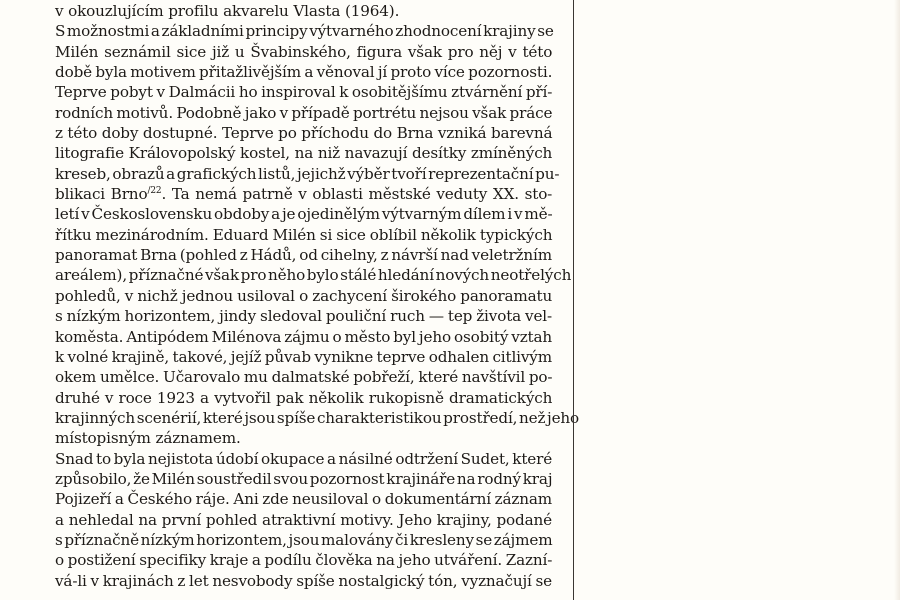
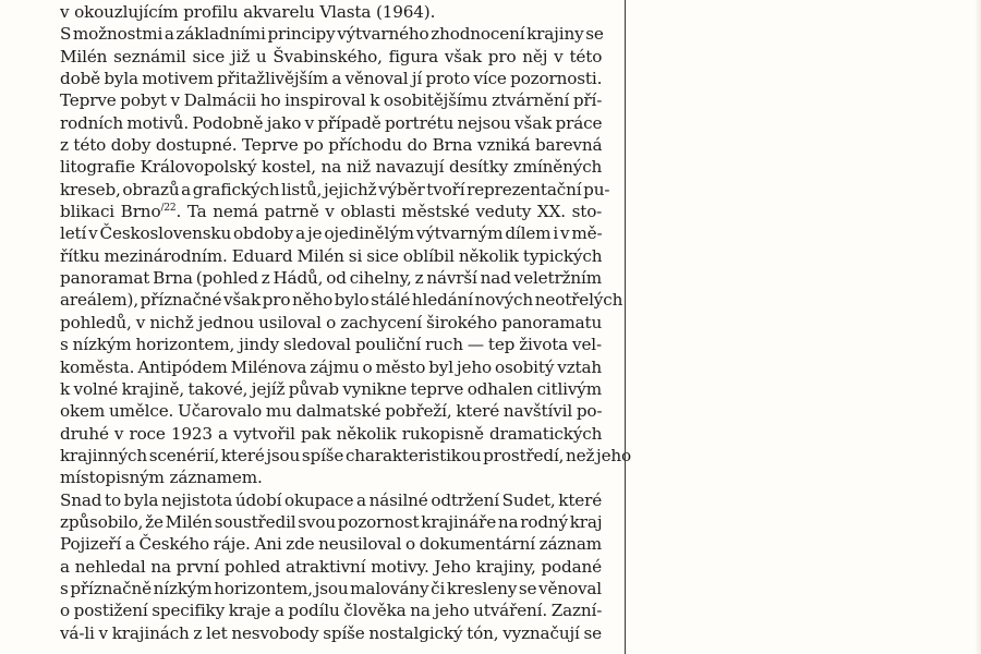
  v okouzlujícím profilu akvarelu Vlasta (1964).
  S možnostmi a základními principy výtvarného zhodnocení krajiny se
  Milén seznámil sice již u Švabinského, figura však pro něj v této
  době byla motivem přitažlivějším a věnoval jí proto více pozornosti.
  Teprve pobyt v Dalmácii ho inspiroval k osobitějšímu ztvárnění pří-
  rodních motivů. Podobně jako v případě portrétu nejsou však práce
  z této doby dostupné. Teprve po příchodu do Brna vzniká barevná
  litografie Královopolský kostel, na niž navazují desítky zmíněných
  kreseb, obrazů a grafických listů, jejichž výběr tvoří reprezentační pu-
  blikaci Brno/22. Ta nemá patrně v oblasti městské veduty XX. sto-
  letí v Československu obdoby a je ojedinělým výtvarným dílem i v mě-
  řítku mezinárodním. Eduard Milén si sice oblíbil několik typických
  panoramat Brna (pohled z Hádů, od cihelny, z návrší nad veletržním
  areálem), příznačné však pro něho bylo stálé hledání nových neotřelých
  pohledů, v nichž jednou usiloval o zachycení širokého panoramatu
  s nízkým horizontem, jindy sledoval pouliční ruch — tep života vel-
  koměsta. Antipódem Milénova zájmu o město byl jeho osobitý vztah
  k volné krajině, takové, jejíž půvab vynikne teprve odhalen citlivým
  okem umělce. Učarovalo mu dalmatské pobřeží, které navštívil po-
  druhé v roce 1923 a vytvořil pak několik rukopisně dramatických
  krajinných scenérií, které jsou spíše charakteristikou prostředí, než jeho
  místopisným záznamem.
  Snad to byla nejistota údobí okupace a násilné odtržení Sudet, které
  způsobilo, že Milén soustředil svou pozornost krajináře na rodný kraj
  Pojizeří a Českého ráje. Ani zde neusiloval o dokumentární záznam
  a nehledal na první pohled atraktivní motivy. Jeho krajiny, podané
- s příznačně nízkým horizontem, jsou malovány či kresleny se zájmem
+ s příznačně nízkým horizontem, jsou malovány či kresleny se věnoval
  o postižení specifiky kraje a podílu člověka na jeho utváření. Zazní-
  vá-li v krajinách z let nesvobody spíše nostalgický tón, vyznačují se
